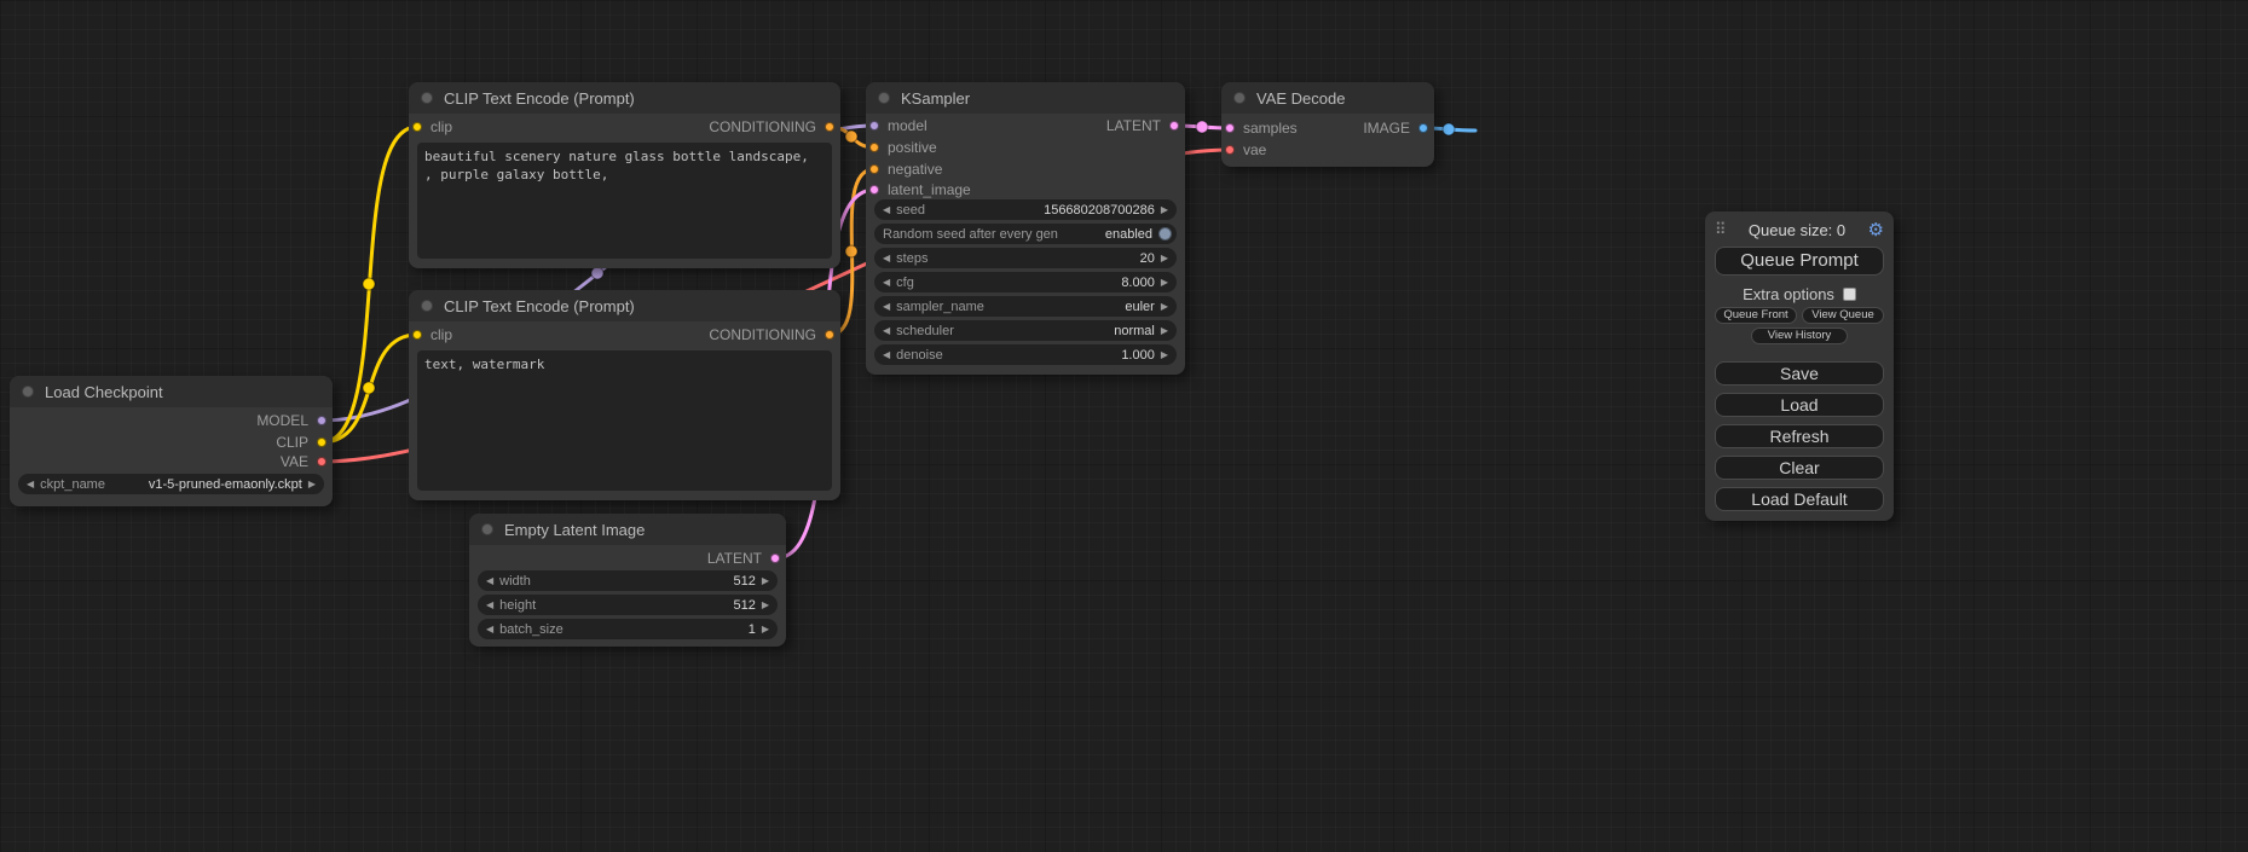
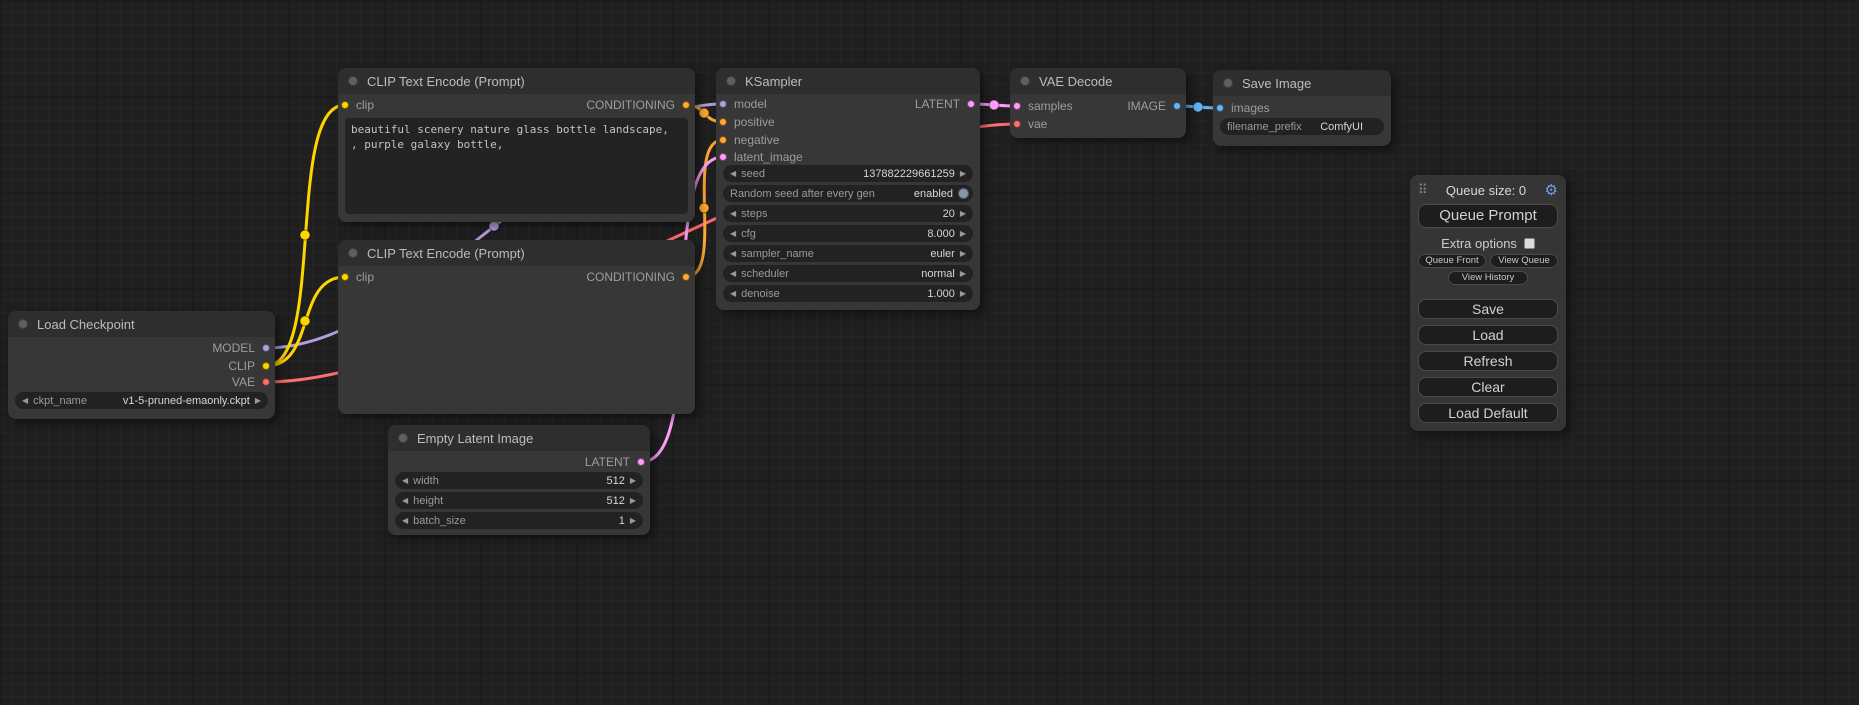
  Load Checkpoint
  MODEL
  CLIP
  VAE
  ◀
  ckpt_name
  v1-5-pruned-emaonly.ckpt
  ▶
  CLIP Text Encode (Prompt)
  clip
  CONDITIONING
  beautiful scenery nature glass bottle landscape, , purple galaxy bottle,
  CLIP Text Encode (Prompt)
  clip
  CONDITIONING
- text, watermark
  Empty Latent Image
  LATENT
  ◀
  width
  512
  ▶
  ◀
  height
  512
  ▶
  ◀
  batch_size
  1
  ▶
  KSampler
  model
  positive
  negative
  latent_image
  LATENT
  ◀
  seed
- 156680208700286
+ 137882229661259
  ▶
  Random seed after every gen
  enabled
  ◀
  steps
  20
  ▶
  ◀
  cfg
  8.000
  ▶
  ◀
  sampler_name
  euler
  ▶
  ◀
  scheduler
  normal
  ▶
  ◀
  denoise
  1.000
  ▶
  VAE Decode
  samples
  vae
  IMAGE
+ Save Image
+ images
+ filename_prefix
+ ComfyUI
  ⠿
  Queue size: 0
  ⚙
  Queue Prompt
  Extra options
  Queue Front
  View Queue
  View History
  Save
  Load
  Refresh
  Clear
  Load Default
